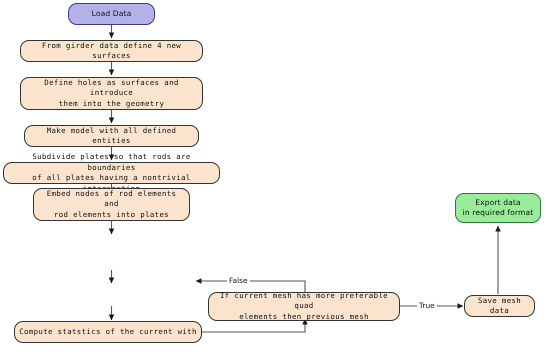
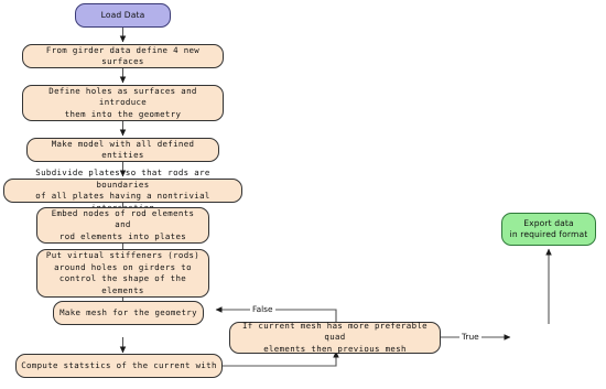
  Load Data
  From girder data define 4 new surfaces
  Define holes as surfaces and introduce
  them into the geometry
  Make model with all defined entities
  Subdivide plates so that rods are boundaries
  of all plates having a nontrivial
  Embed nodes of rod elements and
  rod elements into plates
+ Put virtual stiffeners (rods)
+ around holes on girders to
+ control the shape of the elements
+ Make mesh for the geometry
  Compute statstics of the current with
  If current mesh has more preferable quad
  elements then previous mesh
- Save mesh data
  Export data
  in required format
  False
  True
